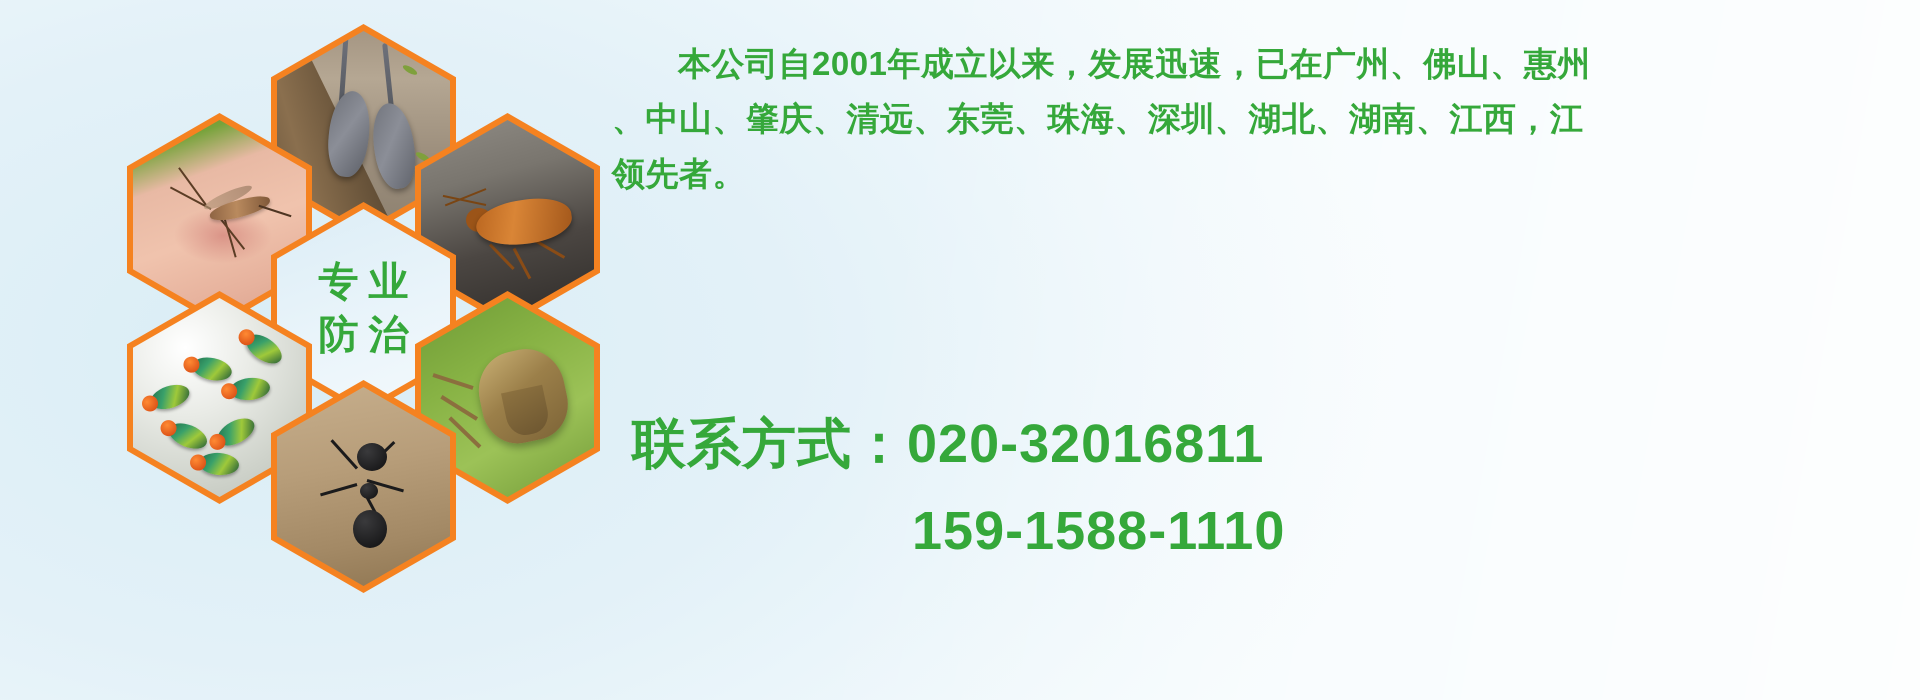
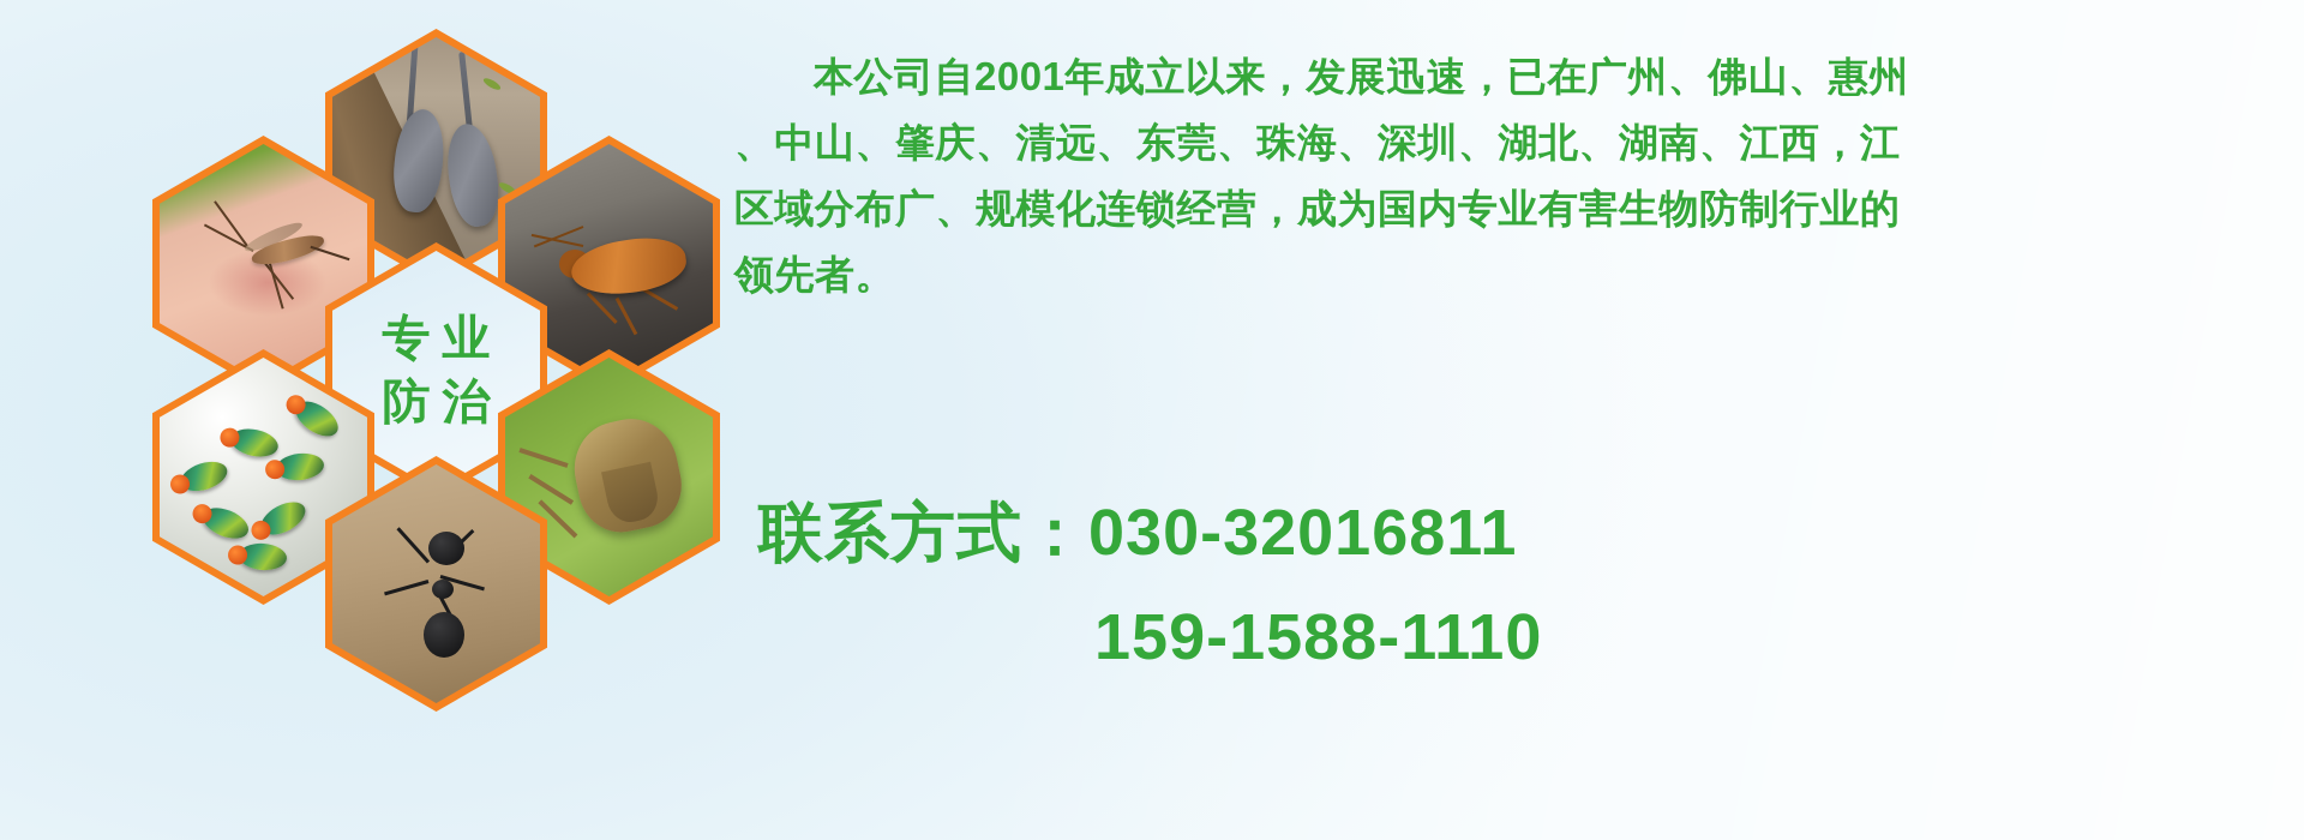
  专业
  防治
  本公司自2001年成立以来，发展迅速，已在广州、佛山、惠州
  、中山、肇庆、清远、东莞、珠海、深圳、湖北、湖南、江西，江
+ 区域分布广、规模化连锁经营，成为国内专业有害生物防制行业的
  领先者。
- 联系方式：020-32016811
+ 联系方式：030-32016811
  159-1588-1110
